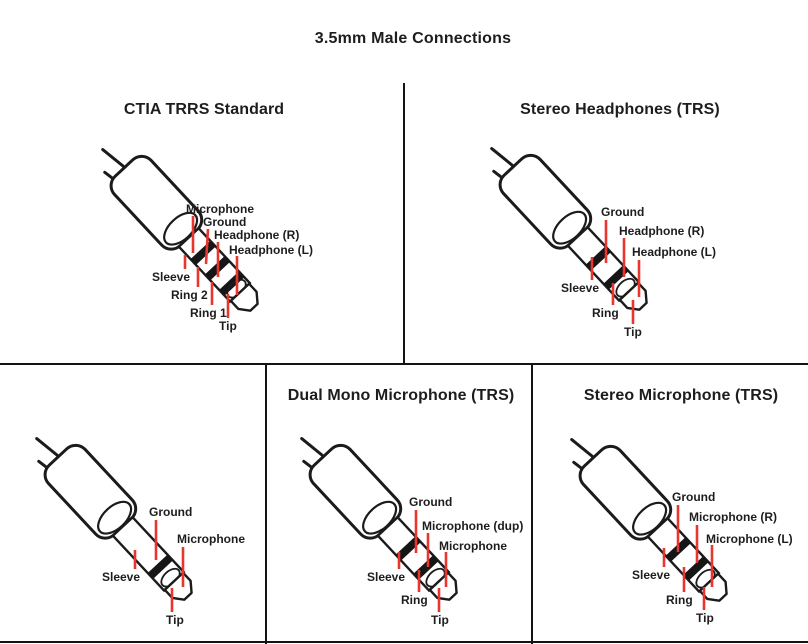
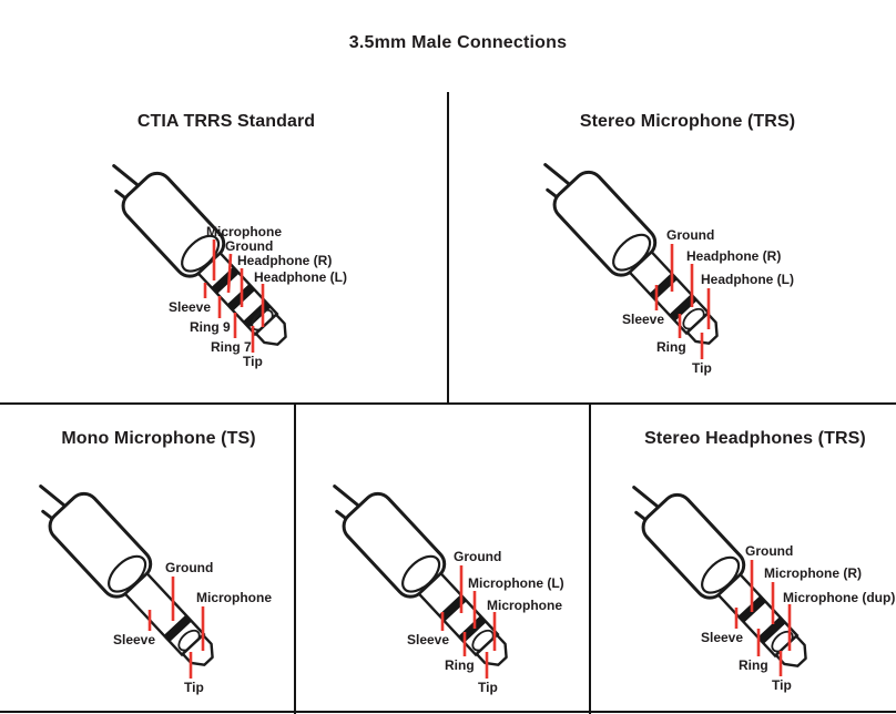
  3.5mm Male Connections
  CTIA TRRS Standard
  Microphone
  Ground
  Headphone (R)
  Headphone (L)
  Sleeve
- Ring 2
+ Ring 9
- Ring 1
+ Ring 7
  Tip
- Stereo Headphones (TRS)
+ Stereo Microphone (TRS)
  Ground
  Headphone (R)
  Headphone (L)
  Sleeve
  Ring
  Tip
+ Mono Microphone (TS)
  Ground
  Microphone
  Sleeve
  Tip
- Dual Mono Microphone (TRS)
  Ground
- Microphone (dup)
+ Microphone (L)
  Microphone
  Sleeve
  Ring
  Tip
- Stereo Microphone (TRS)
+ Stereo Headphones (TRS)
  Ground
  Microphone (R)
- Microphone (L)
+ Microphone (dup)
  Sleeve
  Ring
  Tip
